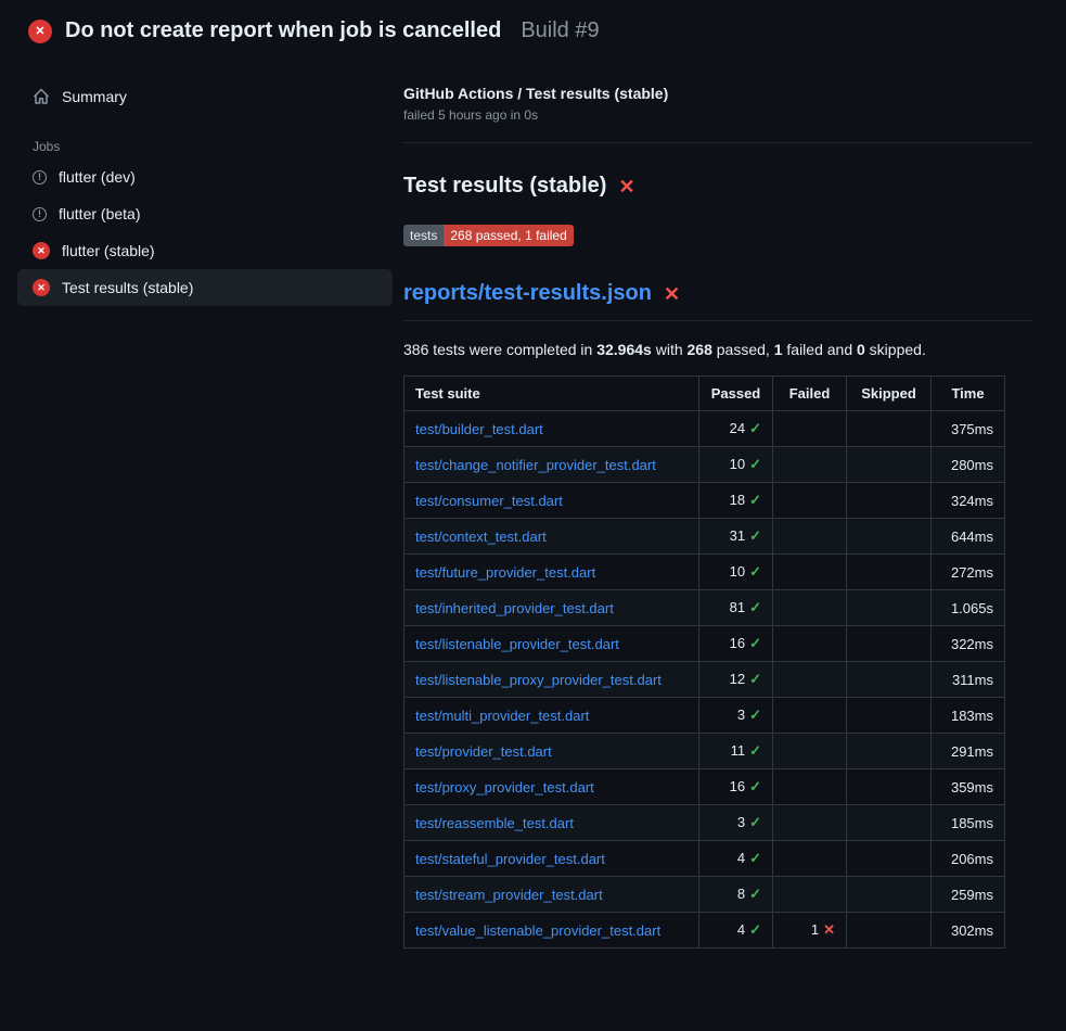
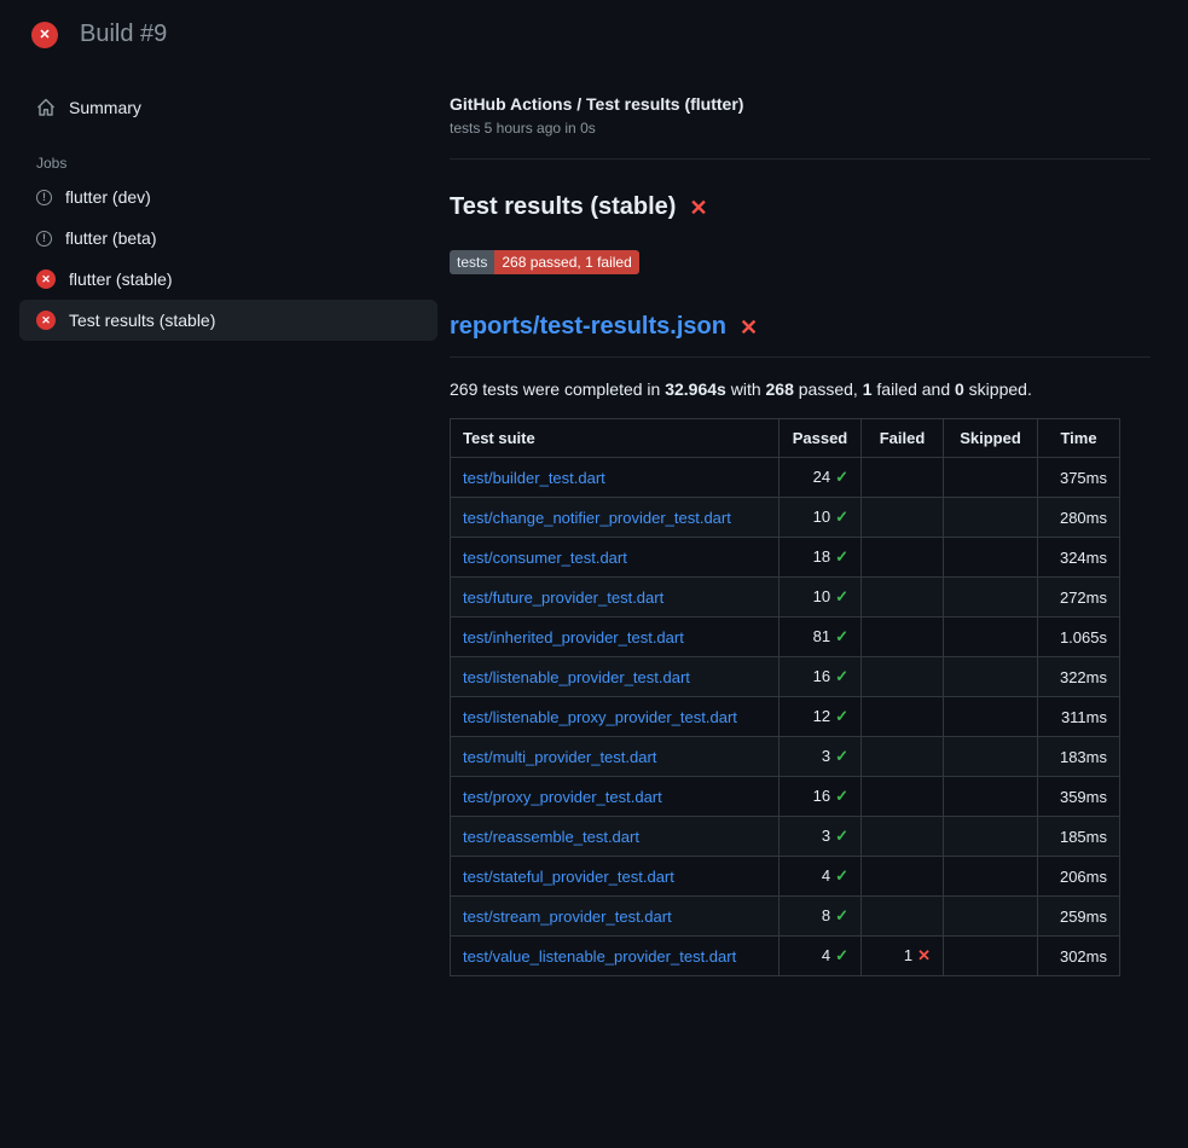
  ✕
- Do not create report when job is cancelled
  Build #9
  Summary
  Jobs
  !
  flutter (dev)
  !
  flutter (beta)
  ✕
  flutter (stable)
  ✕
  Test results (stable)
- GitHub Actions / Test results (stable)
+ GitHub Actions / Test results (flutter)
- failed 5 hours ago in 0s
+ tests 5 hours ago in 0s
  Test results (stable)
  ✕
  tests
  268 passed, 1 failed
  reports/test-results.json
  ✕
- 386 tests were completed in 32.964s with 268 passed, 1 failed and 0 skipped.
+ 269 tests were completed in 32.964s with 268 passed, 1 failed and 0 skipped.
  Test suite	Passed	Failed	Skipped	Time
  test/builder_test.dart	24 ✓			375ms
  test/change_notifier_provider_test.dart	10 ✓			280ms
  test/consumer_test.dart	18 ✓			324ms
- test/context_test.dart	31 ✓			644ms
  test/future_provider_test.dart	10 ✓			272ms
  test/inherited_provider_test.dart	81 ✓			1.065s
  test/listenable_provider_test.dart	16 ✓			322ms
  test/listenable_proxy_provider_test.dart	12 ✓			311ms
  test/multi_provider_test.dart	3 ✓			183ms
- test/provider_test.dart	11 ✓			291ms
  test/proxy_provider_test.dart	16 ✓			359ms
  test/reassemble_test.dart	3 ✓			185ms
  test/stateful_provider_test.dart	4 ✓			206ms
  test/stream_provider_test.dart	8 ✓			259ms
  test/value_listenable_provider_test.dart	4 ✓	1 ✕		302ms
